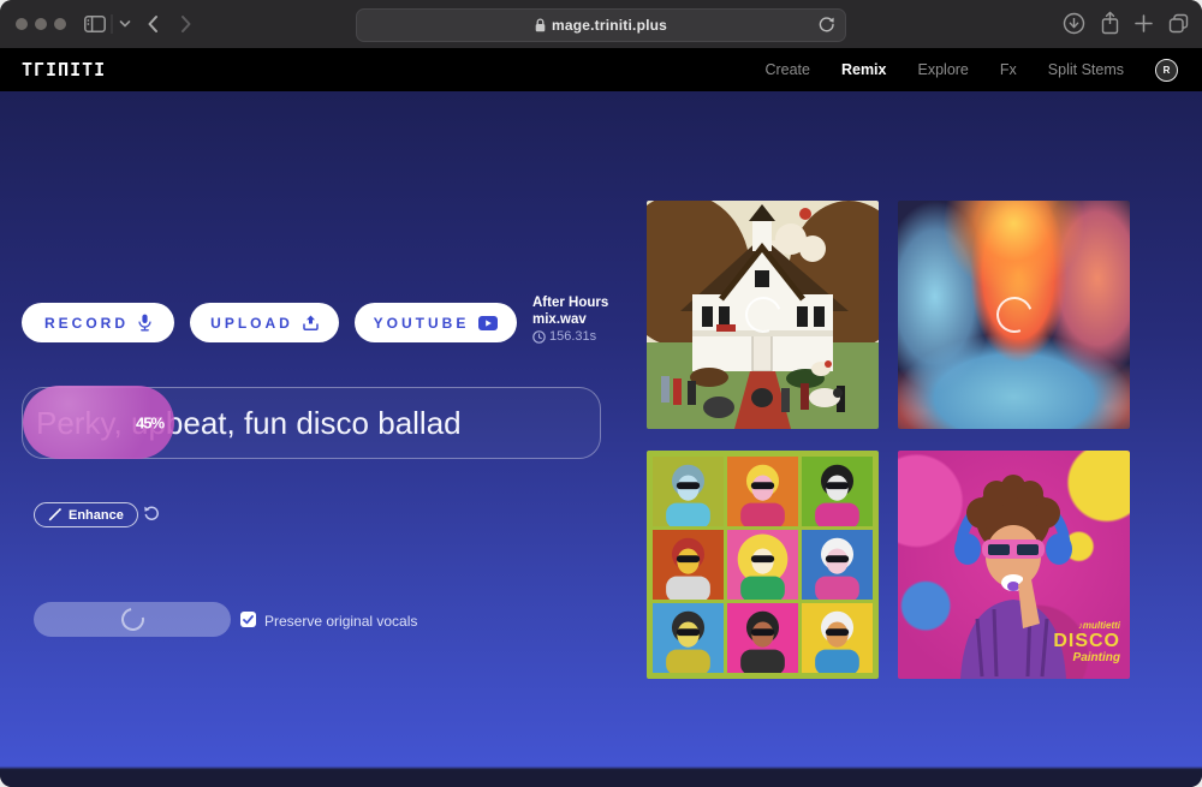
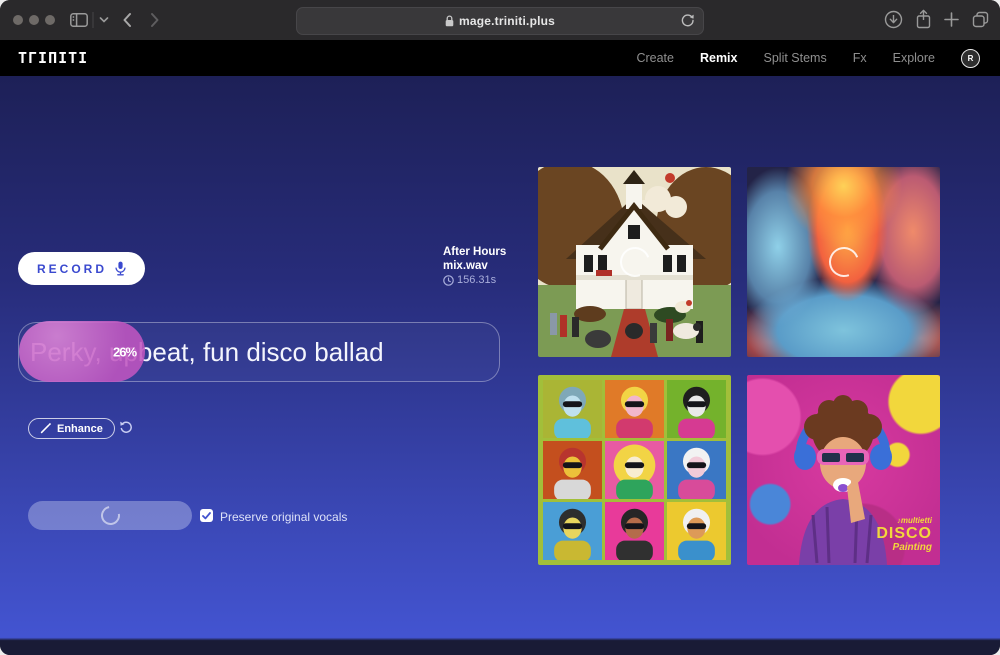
  mage.triniti.plus
  TΓIΠITI
  Create
  Remix
- Explore
+ Split Stems
  Fx
- Split Stems
+ Explore
  R
  RECORD
- UPLOAD
- YOUTUBE
  After Hours
  mix.wav
  156.31s
  beat, fun disco ballad
- 45%
+ 26%
  Enhance
  Preserve original vocals
  ♪multietti
  DISCO
  Painting
